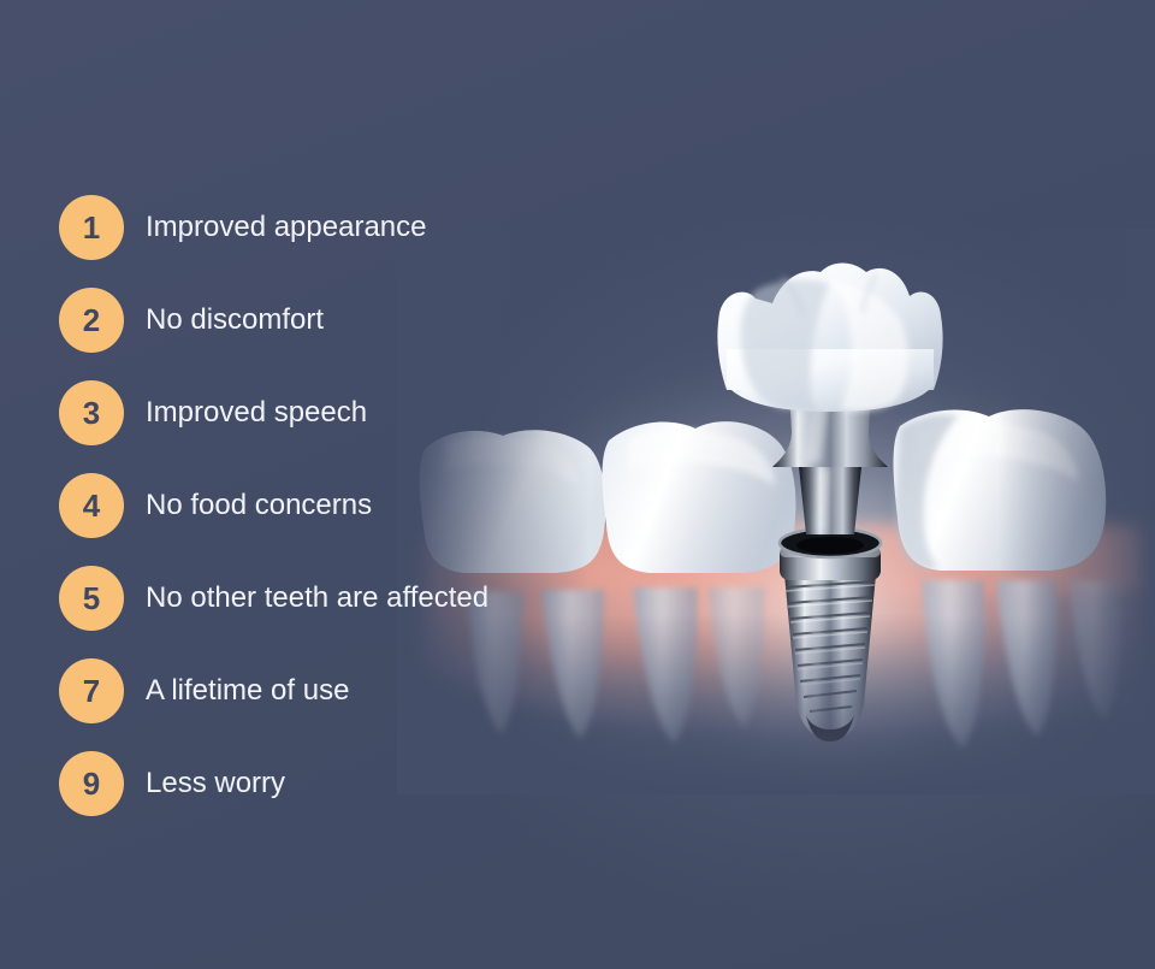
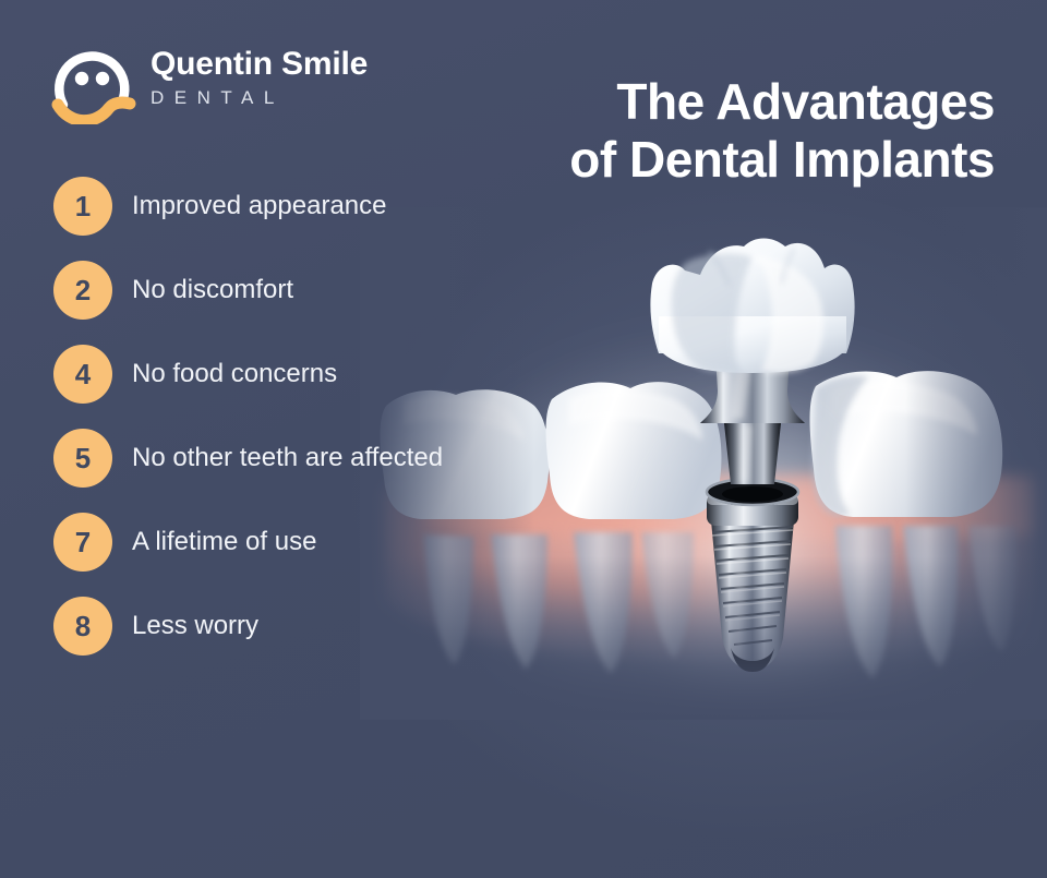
+ Quentin Smile
+ DENTAL
+ The Advantages
+ of Dental Implants
  1
  Improved appearance
  2
  No discomfort
- 3
- Improved speech
  4
  No food concerns
  5
  No other teeth are affected
  7
  A lifetime of use
- 9
+ 8
  Less worry
